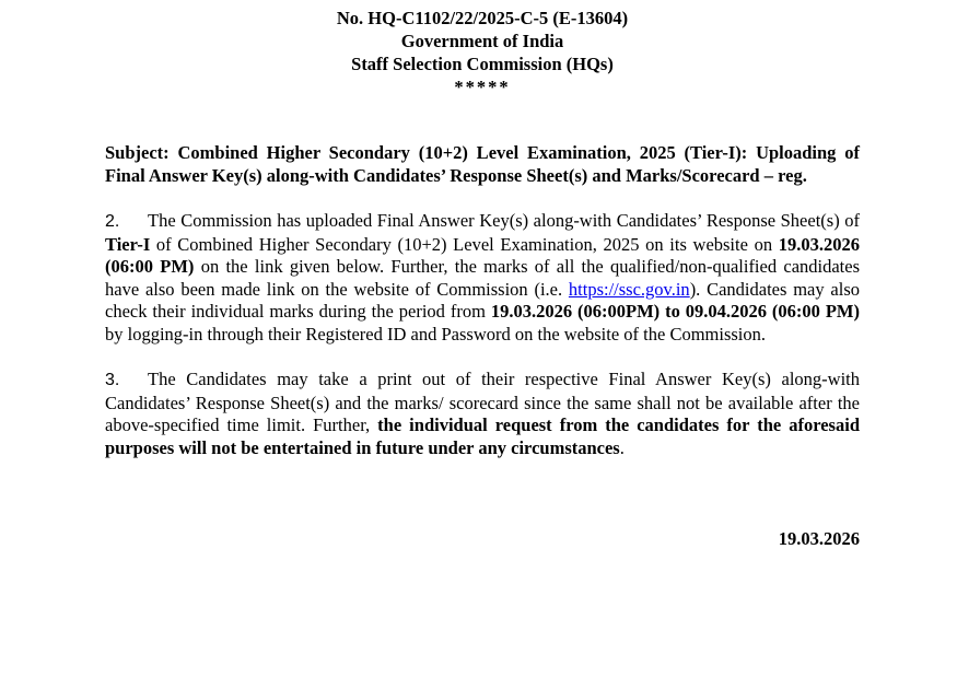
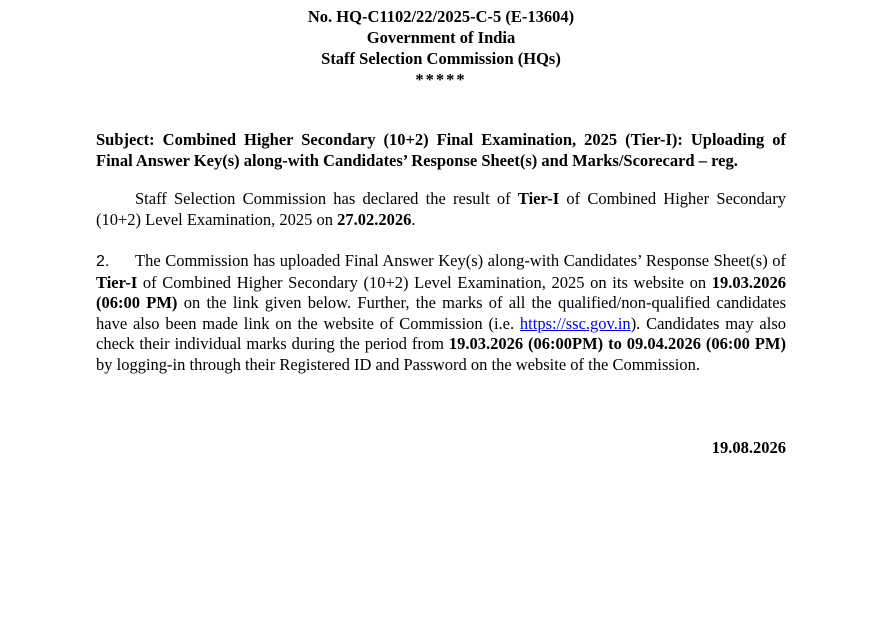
  No. HQ-C1102/22/2025-C-5 (E-13604)
  Government of India
  Staff Selection Commission (HQs)
  *****
- Subject: Combined Higher Secondary (10+2) Level Examination, 2025 (Tier-I): Uploading of Final Answer Key(s) along-with Candidates’ Response Sheet(s) and Marks/Scorecard – reg.
+ Subject: Combined Higher Secondary (10+2) Final Examination, 2025 (Tier-I): Uploading of Final Answer Key(s) along-with Candidates’ Response Sheet(s) and Marks/Scorecard – reg.
+ Staff Selection Commission has declared the result of Tier-I of Combined Higher Secondary (10+2) Level Examination, 2025 on 27.02.2026.
  2. The Commission has uploaded Final Answer Key(s) along-with Candidates’ Response Sheet(s) of Tier-I of Combined Higher Secondary (10+2) Level Examination, 2025 on its website on 19.03.2026 (06:00 PM) on the link given below. Further, the marks of all the qualified/non-qualified candidates have also been made link on the website of Commission (i.e. https://ssc.gov.in). Candidates may also check their individual marks during the period from 19.03.2026 (06:00PM) to 09.04.2026 (06:00 PM) by logging-in through their Registered ID and Password on the website of the Commission.
- 3. The Candidates may take a print out of their respective Final Answer Key(s) along-with Candidates’ Response Sheet(s) and the marks/ scorecard since the same shall not be available after the above-specified time limit. Further, the individual request from the candidates for the aforesaid purposes will not be entertained in future under any circumstances.
- 19.03.2026
+ 19.08.2026
